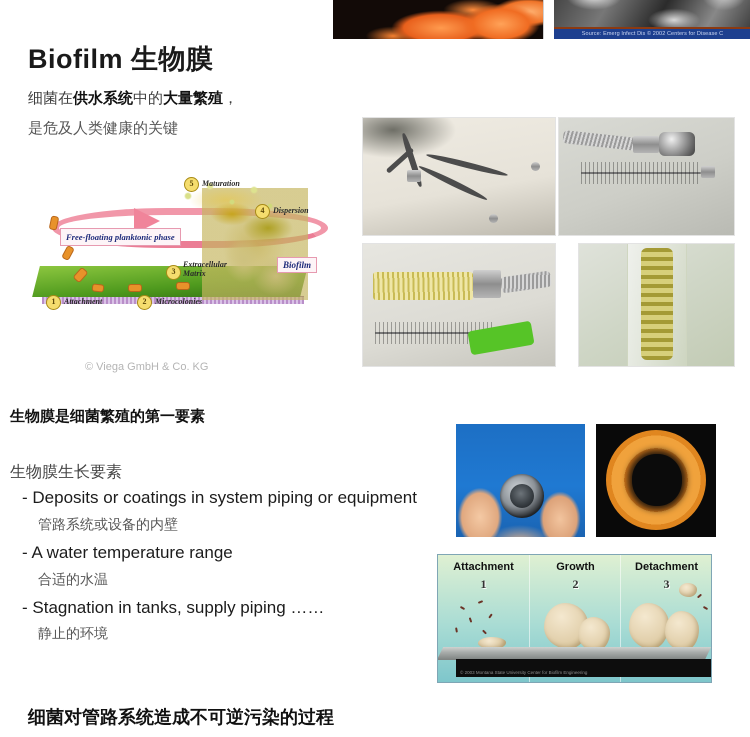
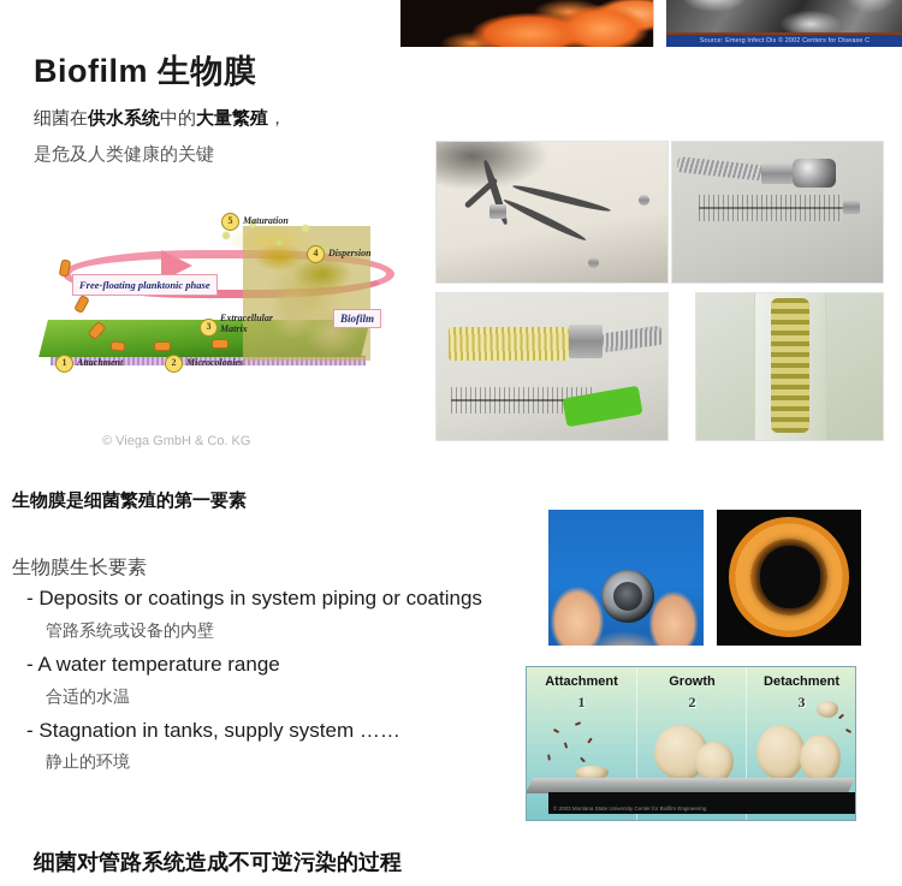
  Biofilm 生物膜
  细菌在供水系统中的大量繁殖，
  是危及人类健康的关键
  1
  Attachment
  2
  Microcolonies
  3
  Extracellular Matrix
  4
  Dispersion
  5
  Maturation
  Free-floating planktonic phase
  Biofilm
  © Viega GmbH & Co. KG
  生物膜是细菌繁殖的第一要素
  生物膜生长要素
- - Deposits or coatings in system piping or equipment
+ - Deposits or coatings in system piping or coatings
  管路系统或设备的内壁
  - A water temperature range
  合适的水温
- - Stagnation in tanks, supply piping ……
+ - Stagnation in tanks, supply system ……
  静止的环境
  Attachment
  1
  Growth
  2
  Detachment
  3
  细菌对管路系统造成不可逆污染的过程
